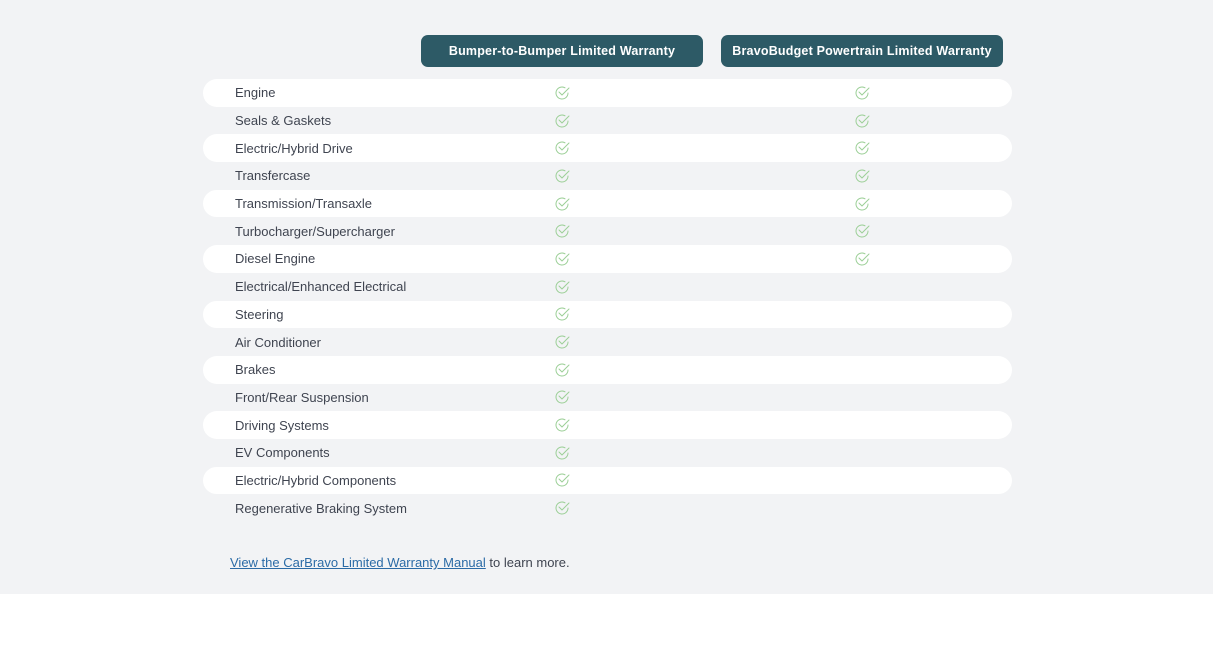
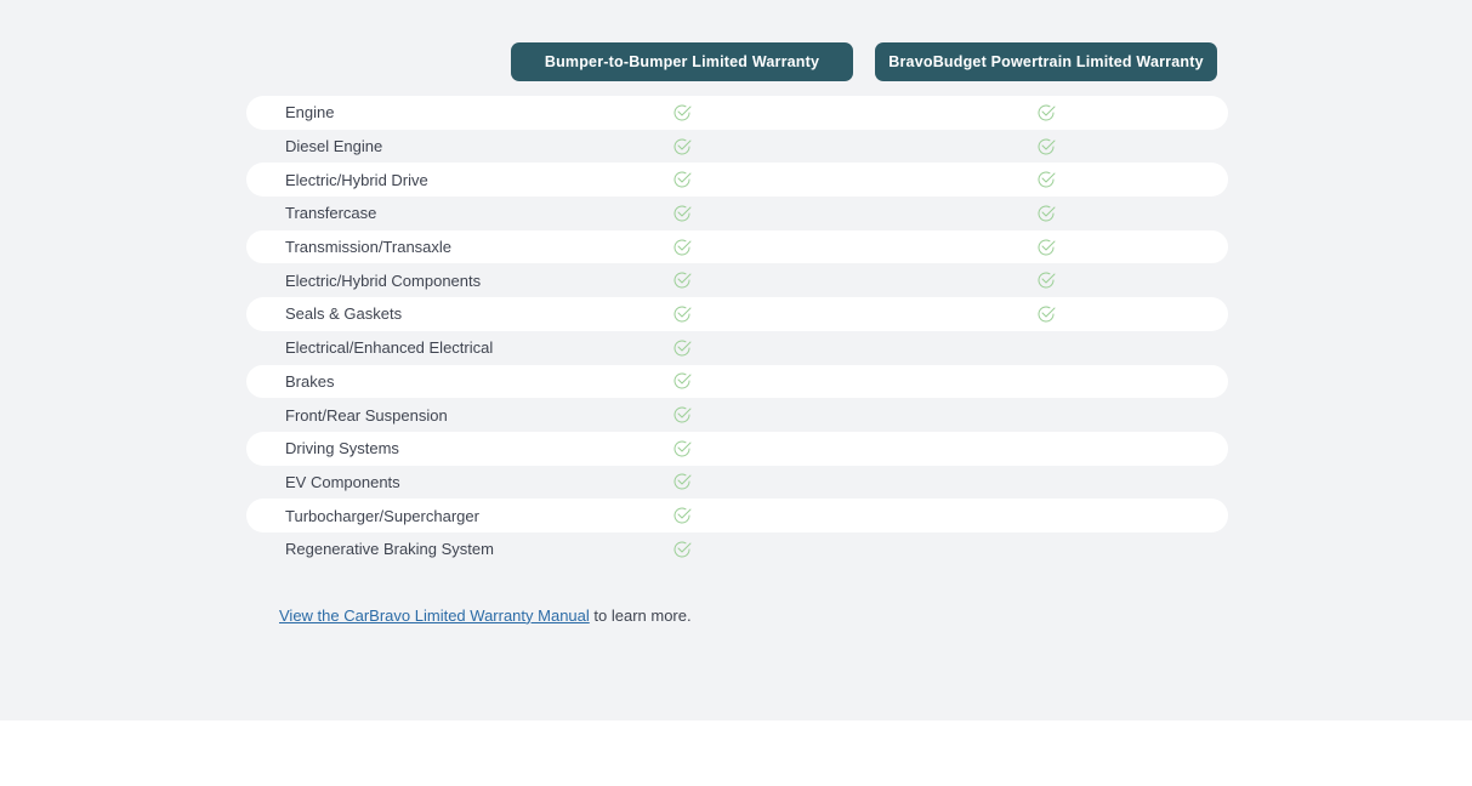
  Bumper-to-Bumper Limited Warranty
  BravoBudget Powertrain Limited Warranty
  Engine
- Seals & Gaskets
+ Diesel Engine
  Electric/Hybrid Drive
  Transfercase
  Transmission/Transaxle
- Turbocharger/Supercharger
+ Electric/Hybrid Components
- Diesel Engine
+ Seals & Gaskets
  Electrical/Enhanced Electrical
- Steering
- Air Conditioner
  Brakes
  Front/Rear Suspension
  Driving Systems
  EV Components
- Electric/Hybrid Components
+ Turbocharger/Supercharger
  Regenerative Braking System
  View the CarBravo Limited Warranty Manual to learn more.
